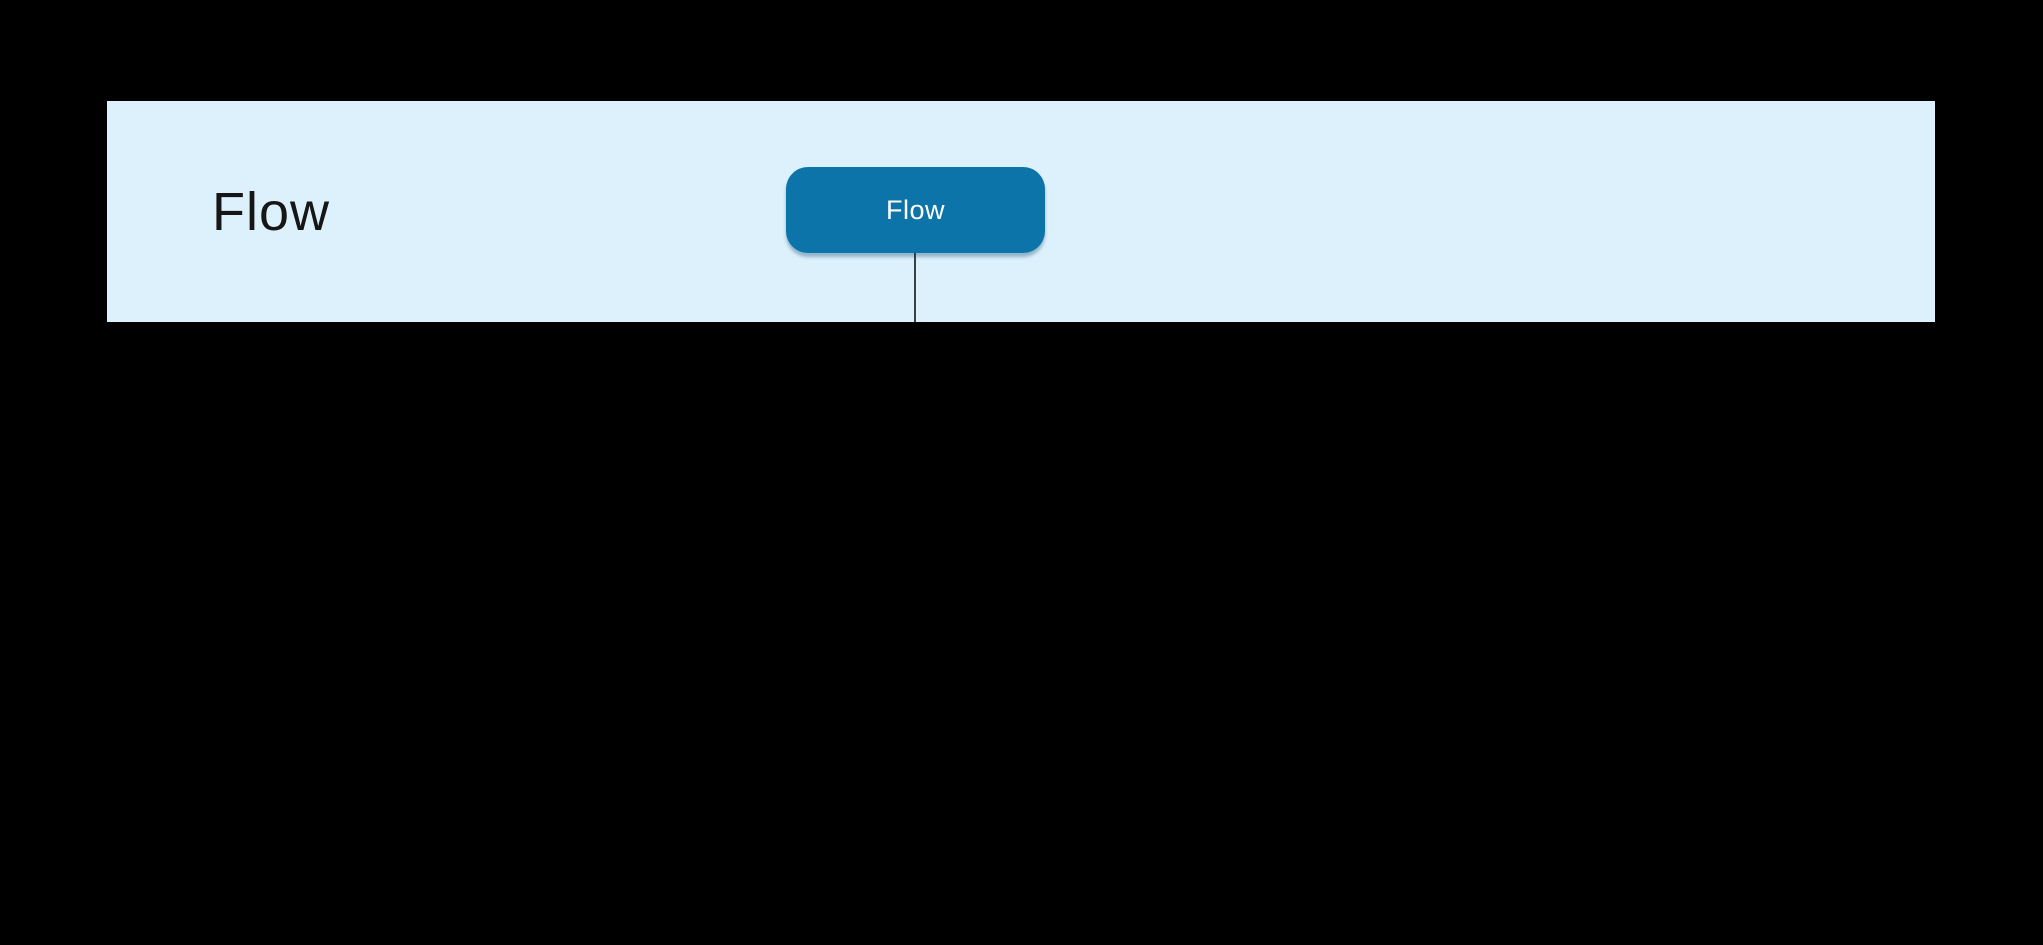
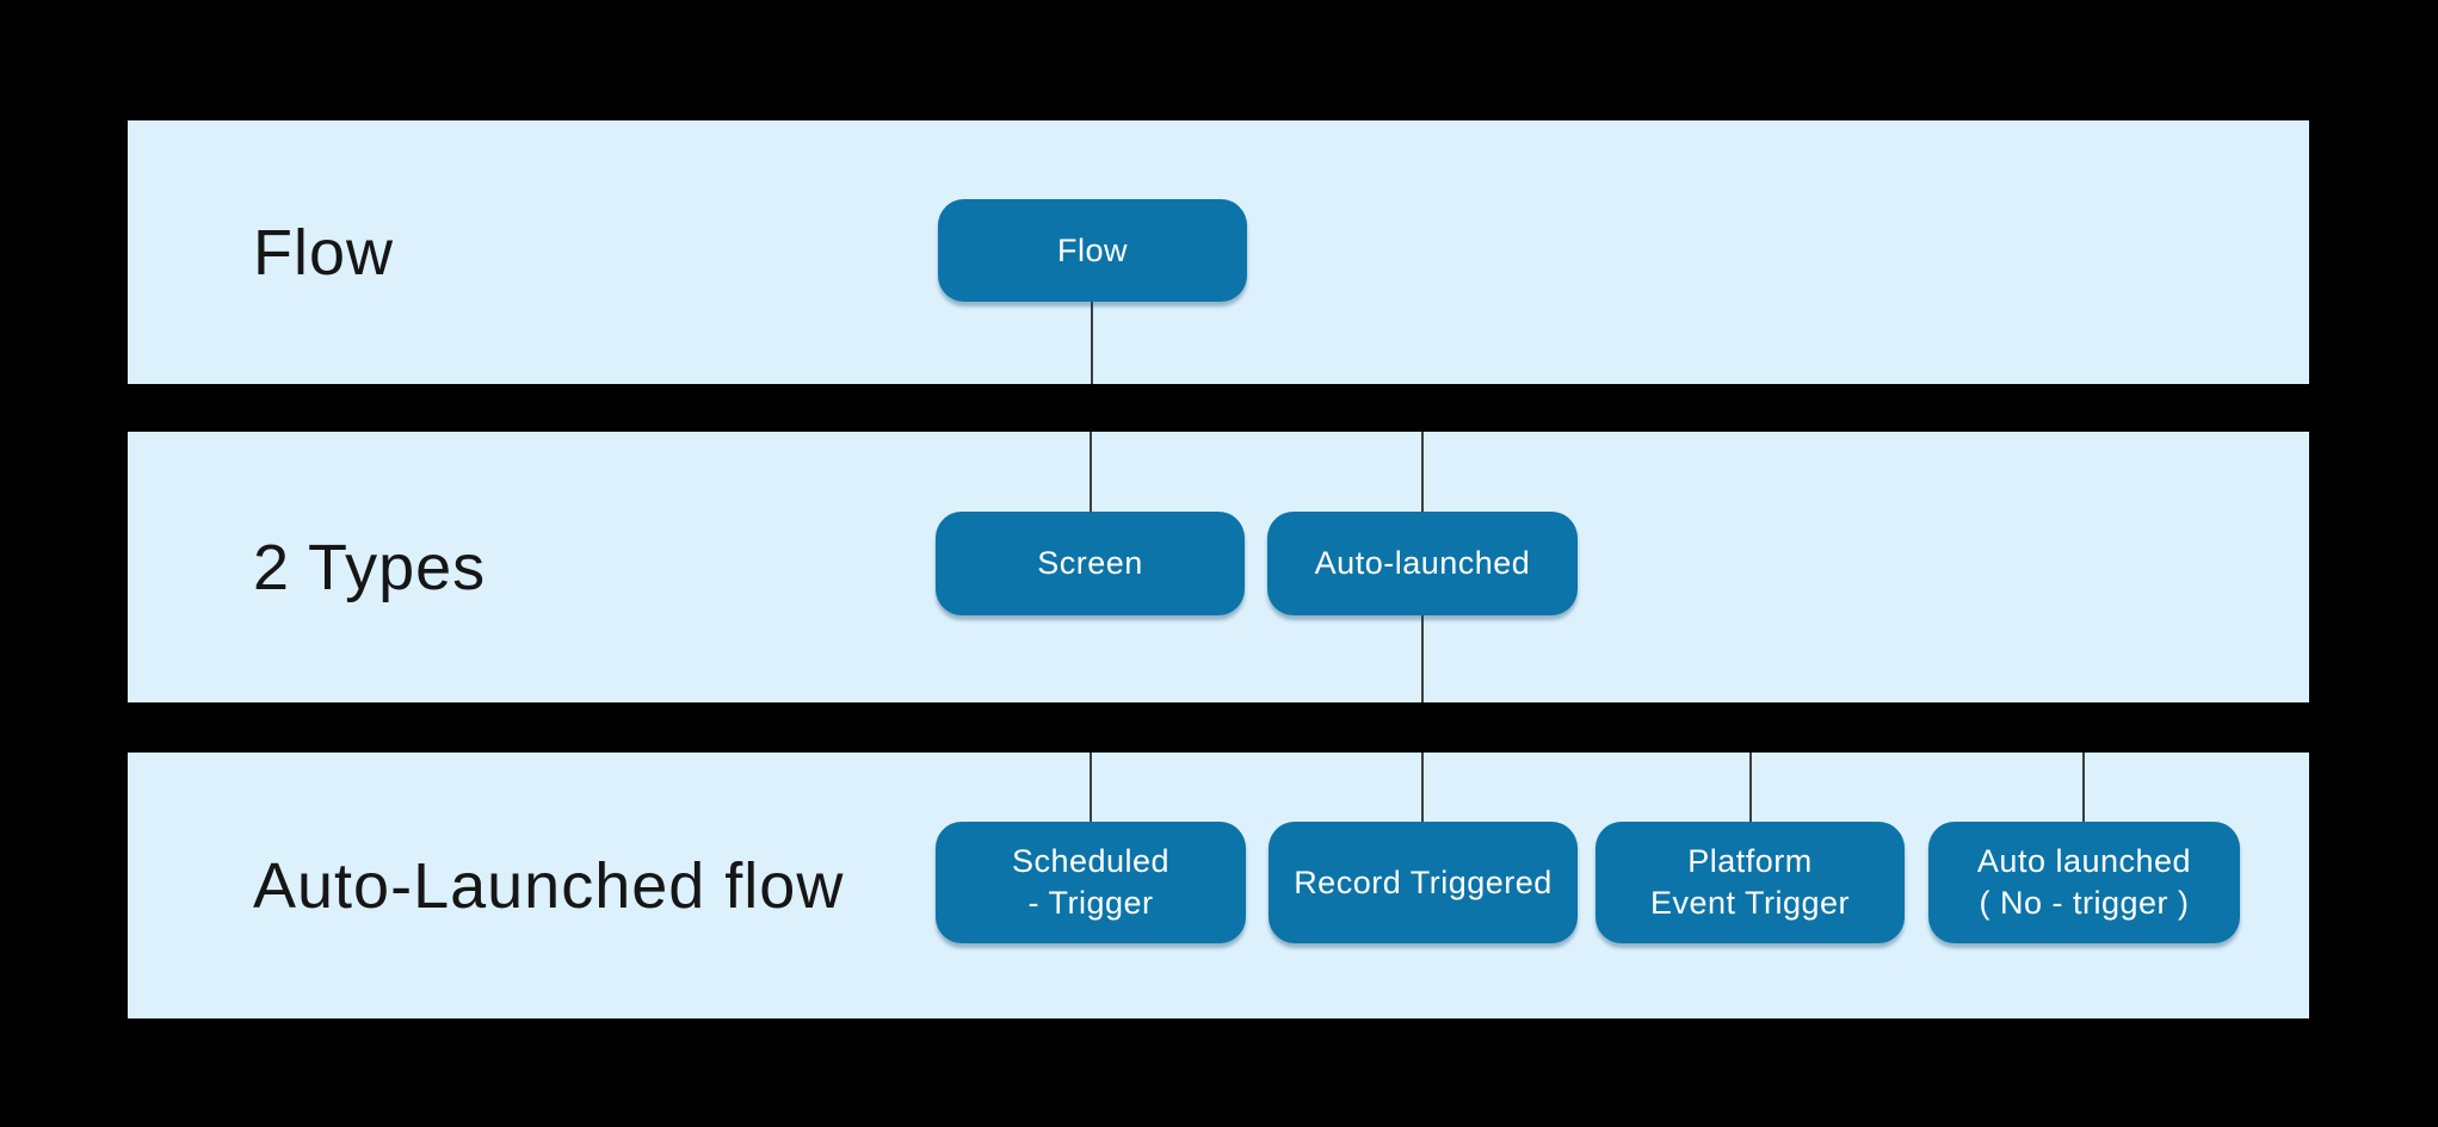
  Flow
  Flow
+ 2 Types
+ Screen
+ Auto-launched
+ Auto-Launched flow
+ Scheduled
+ - Trigger
+ Record Triggered
+ Platform
+ Event Trigger
+ Auto launched
+ ( No - trigger )
